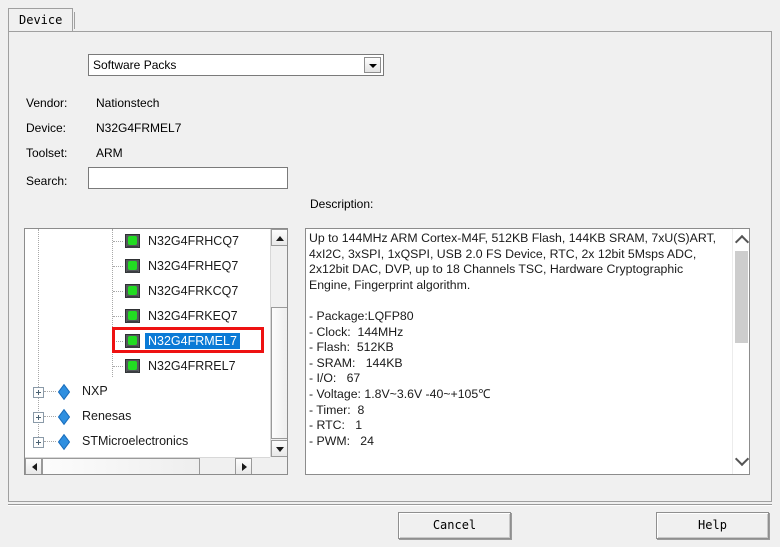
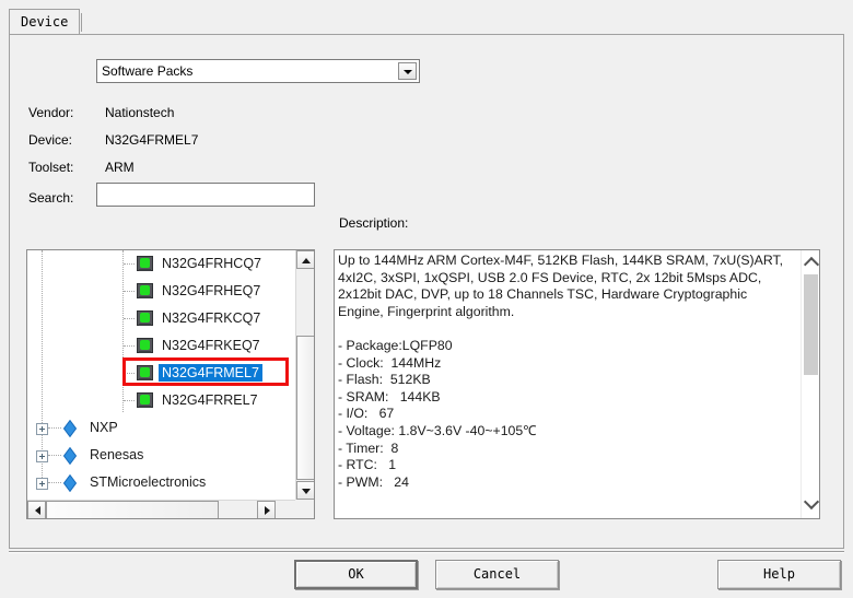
  Device
  Software Packs
  Vendor:
  Nationstech
  Device:
  N32G4FRMEL7
  Toolset:
  ARM
  Search:
  Description:
  N32G4FRHCQ7
  N32G4FRHEQ7
  N32G4FRKCQ7
  N32G4FRKEQ7
  N32G4FRMEL7
  N32G4FRREL7
  NXP
  Renesas
  STMicroelectronics
  Up to 144MHz ARM Cortex-M4F, 512KB Flash, 144KB SRAM, 7xU(S)ART, 4xI2C, 3xSPI, 1xQSPI, USB 2.0 FS Device, RTC, 2x 12bit 5Msps ADC, 2x12bit DAC, DVP, up to 18 Channels TSC, Hardware Cryptographic Engine, Fingerprint algorithm.
  - Package:LQFP80
  - Clock: 144MHz
  - Flash: 512KB
  - SRAM: 144KB
  - I/O: 67
  - Voltage: 1.8V~3.6V -40~+105℃
  - Timer: 8
  - RTC: 1
  - PWM: 24
+ OK
  Cancel
  Help
